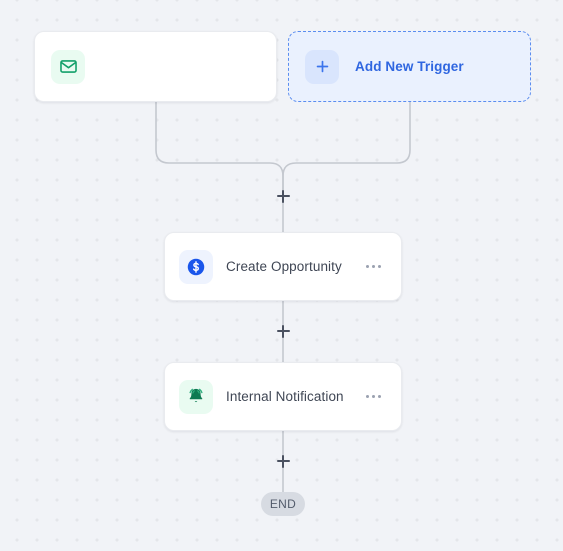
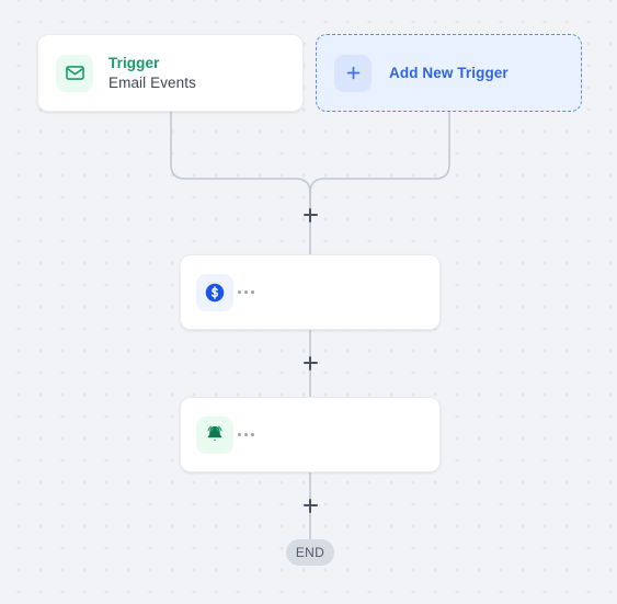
+ Trigger
+ Email Events
  Add New Trigger
- Create Opportunity
- Internal Notification
  END
